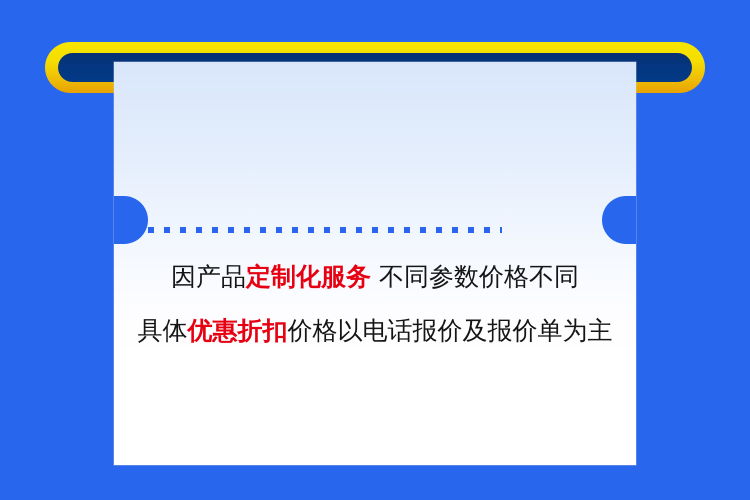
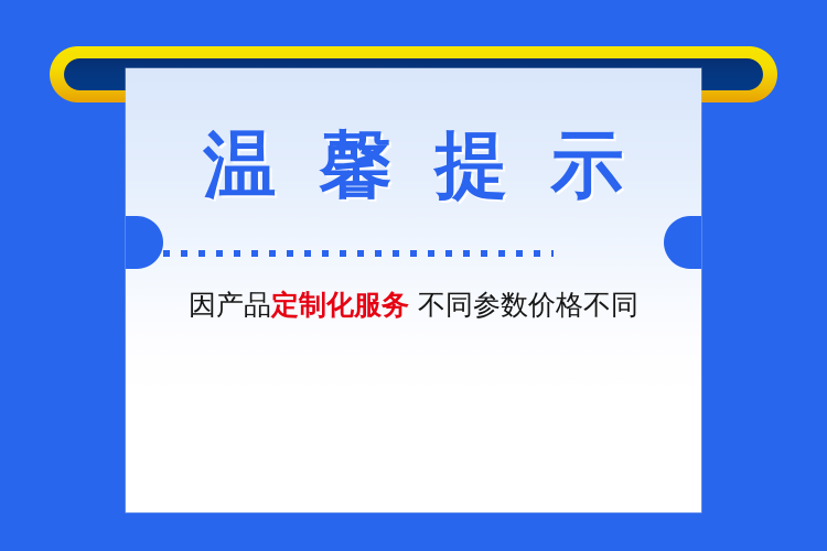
+ 温 馨 提 示
  因产品定制化服务 不同参数价格不同
- 具体优惠折扣价格以电话报价及报价单为主
